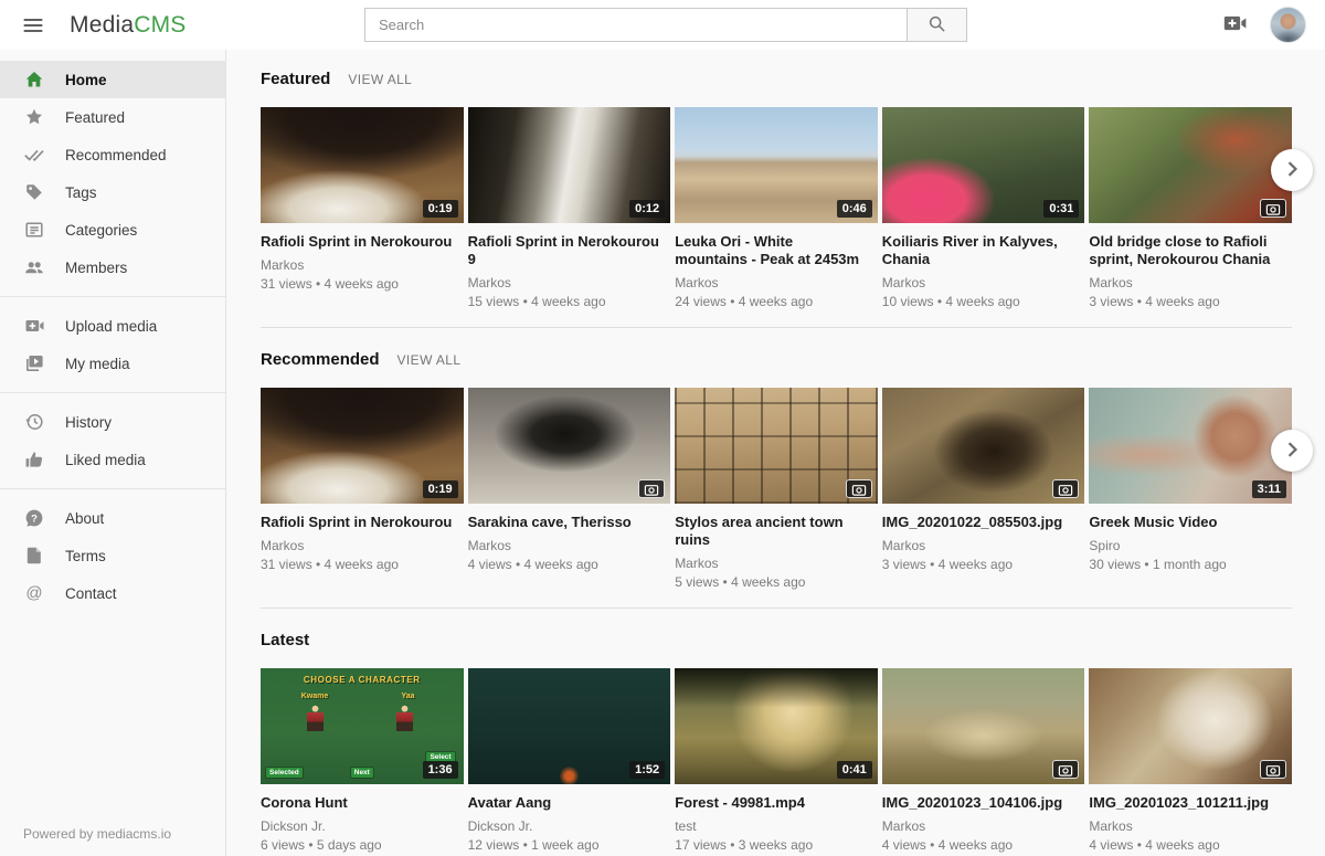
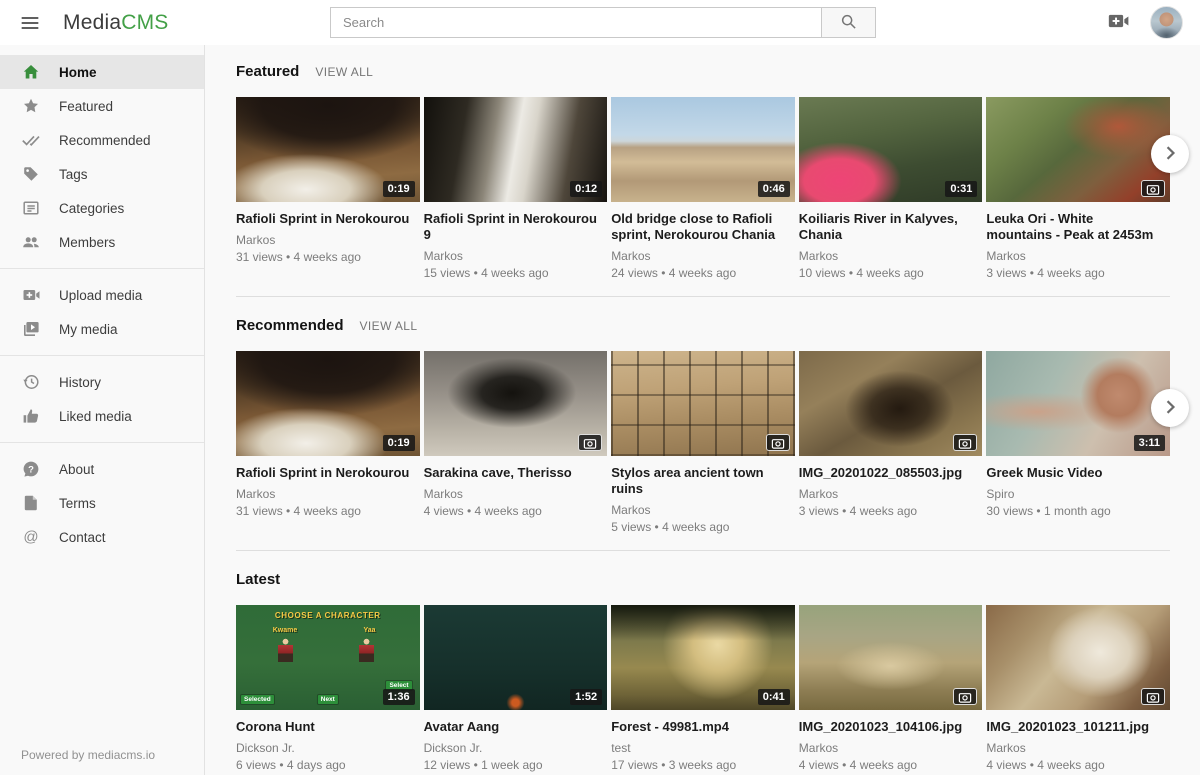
  MediaCMS
  Search
  Home
  Featured
  Recommended
  Tags
  Categories
  Members
  Upload media
  My media
  History
  Liked media
  ?
  About
  Terms
  @
  Contact
  Powered by mediacms.io
  Featured
  VIEW ALL
  0:19
  Rafioli Sprint in Nerokourou
  Markos
  31 views • 4 weeks ago
  0:12
  Rafioli Sprint in Nerokourou 9
  Markos
  15 views • 4 weeks ago
  0:46
- Leuka Ori - White mountains - Peak at 2453m
+ Old bridge close to Rafioli sprint, Nerokourou Chania
  Markos
  24 views • 4 weeks ago
  0:31
  Koiliaris River in Kalyves, Chania
  Markos
  10 views • 4 weeks ago
- Old bridge close to Rafioli sprint, Nerokourou Chania
+ Leuka Ori - White mountains - Peak at 2453m
  Markos
  3 views • 4 weeks ago
  Recommended
  VIEW ALL
  0:19
  Rafioli Sprint in Nerokourou
  Markos
  31 views • 4 weeks ago
  Sarakina cave, Therisso
  Markos
  4 views • 4 weeks ago
  Stylos area ancient town ruins
  Markos
  5 views • 4 weeks ago
  IMG_20201022_085503.jpg
  Markos
  3 views • 4 weeks ago
  3:11
  Greek Music Video
  Spiro
  30 views • 1 month ago
  Latest
  CHOOSE A CHARACTER
  1:36
  Corona Hunt
  Dickson Jr.
- 6 views • 5 days ago
+ 6 views • 4 days ago
  1:52
  Avatar Aang
  Dickson Jr.
  12 views • 1 week ago
  0:41
  Forest - 49981.mp4
  test
  17 views • 3 weeks ago
  IMG_20201023_104106.jpg
  Markos
  4 views • 4 weeks ago
  IMG_20201023_101211.jpg
  Markos
  4 views • 4 weeks ago
